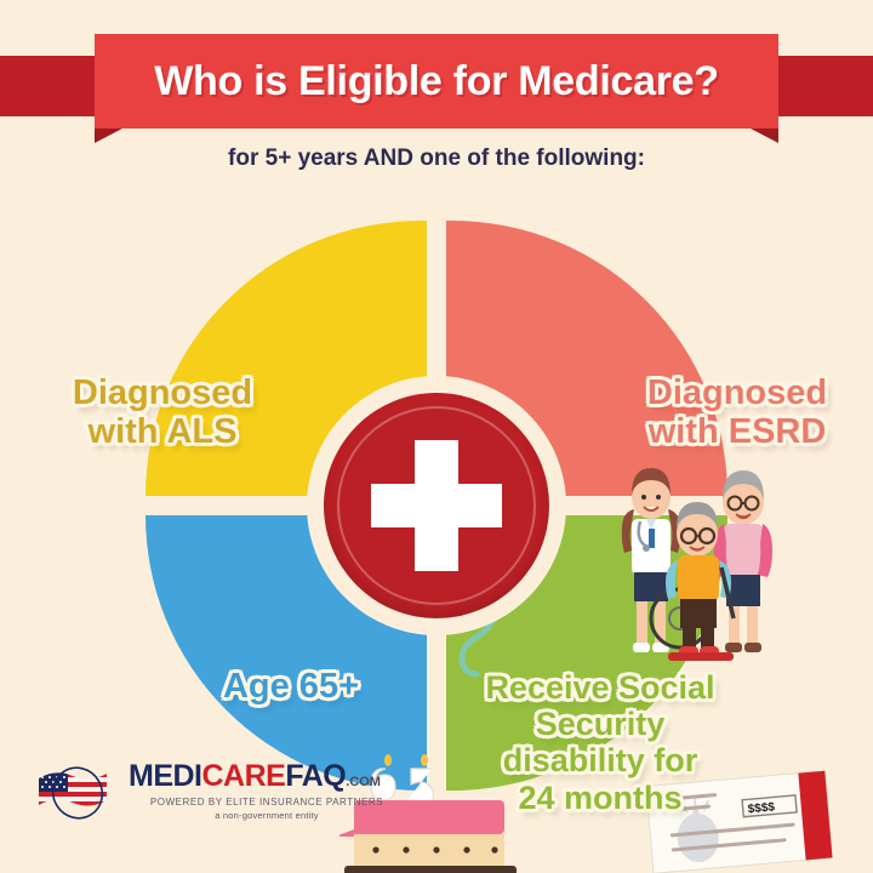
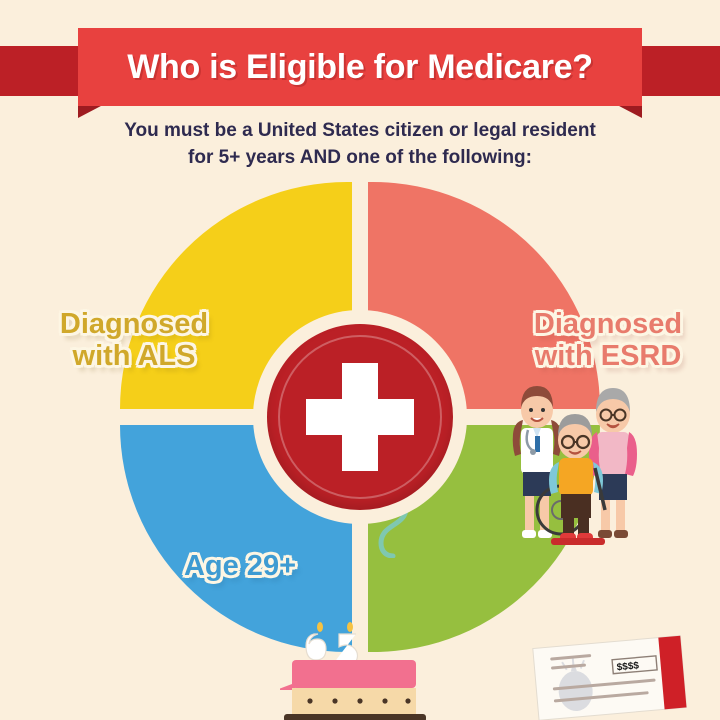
  Who is Eligible for Medicare?
+ You must be a United States citizen or legal resident
  for 5+ years AND one of the following:
  Diagnosed
  with ALS
  Diagnosed
  with ESRD
- Age 65+
+ Age 29+
- Receive Social
- Security
- disability for
- 24 months
- MEDICAREFAQ.COM
- POWERED BY ELITE INSURANCE PARTNERS
- a non-government entity
